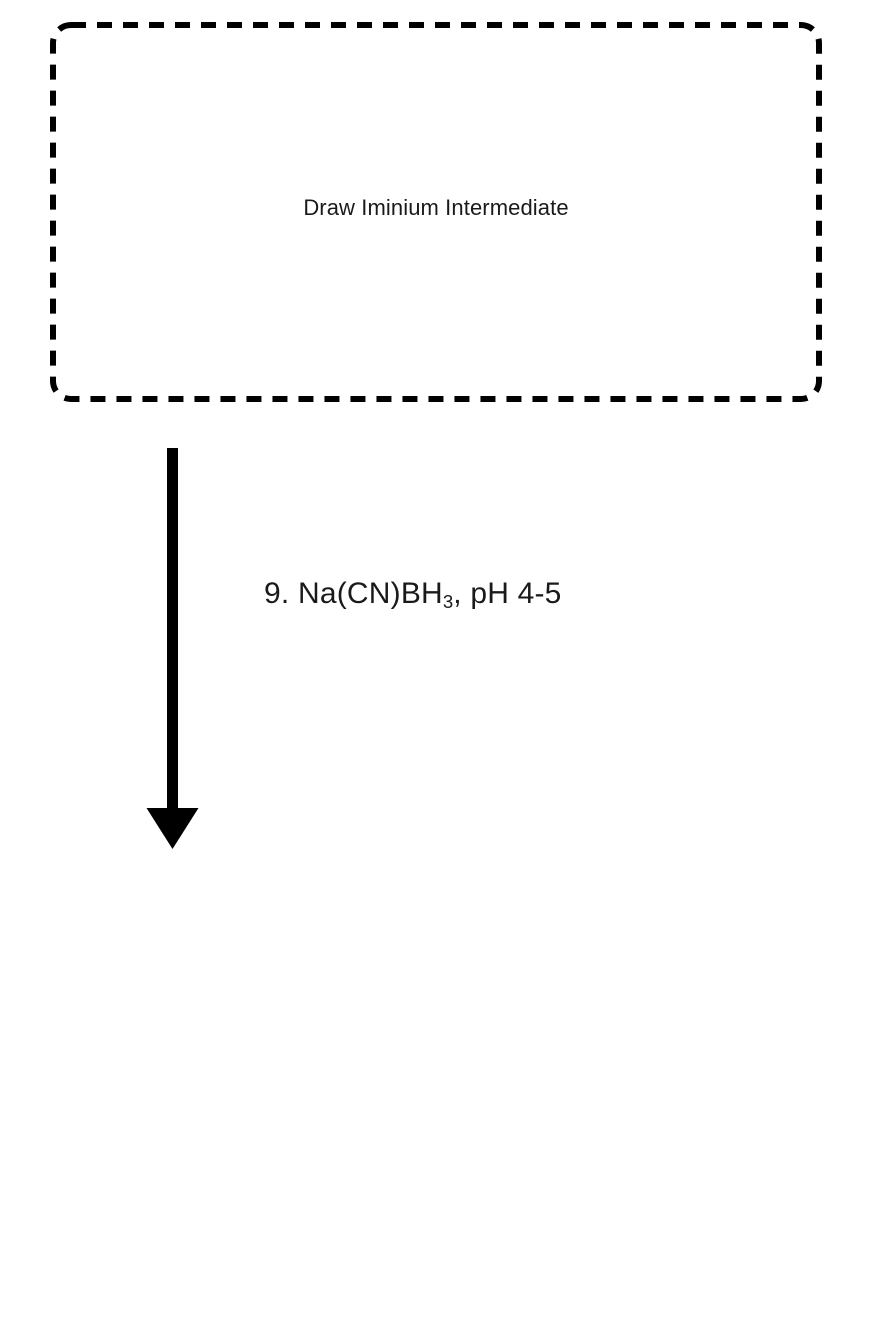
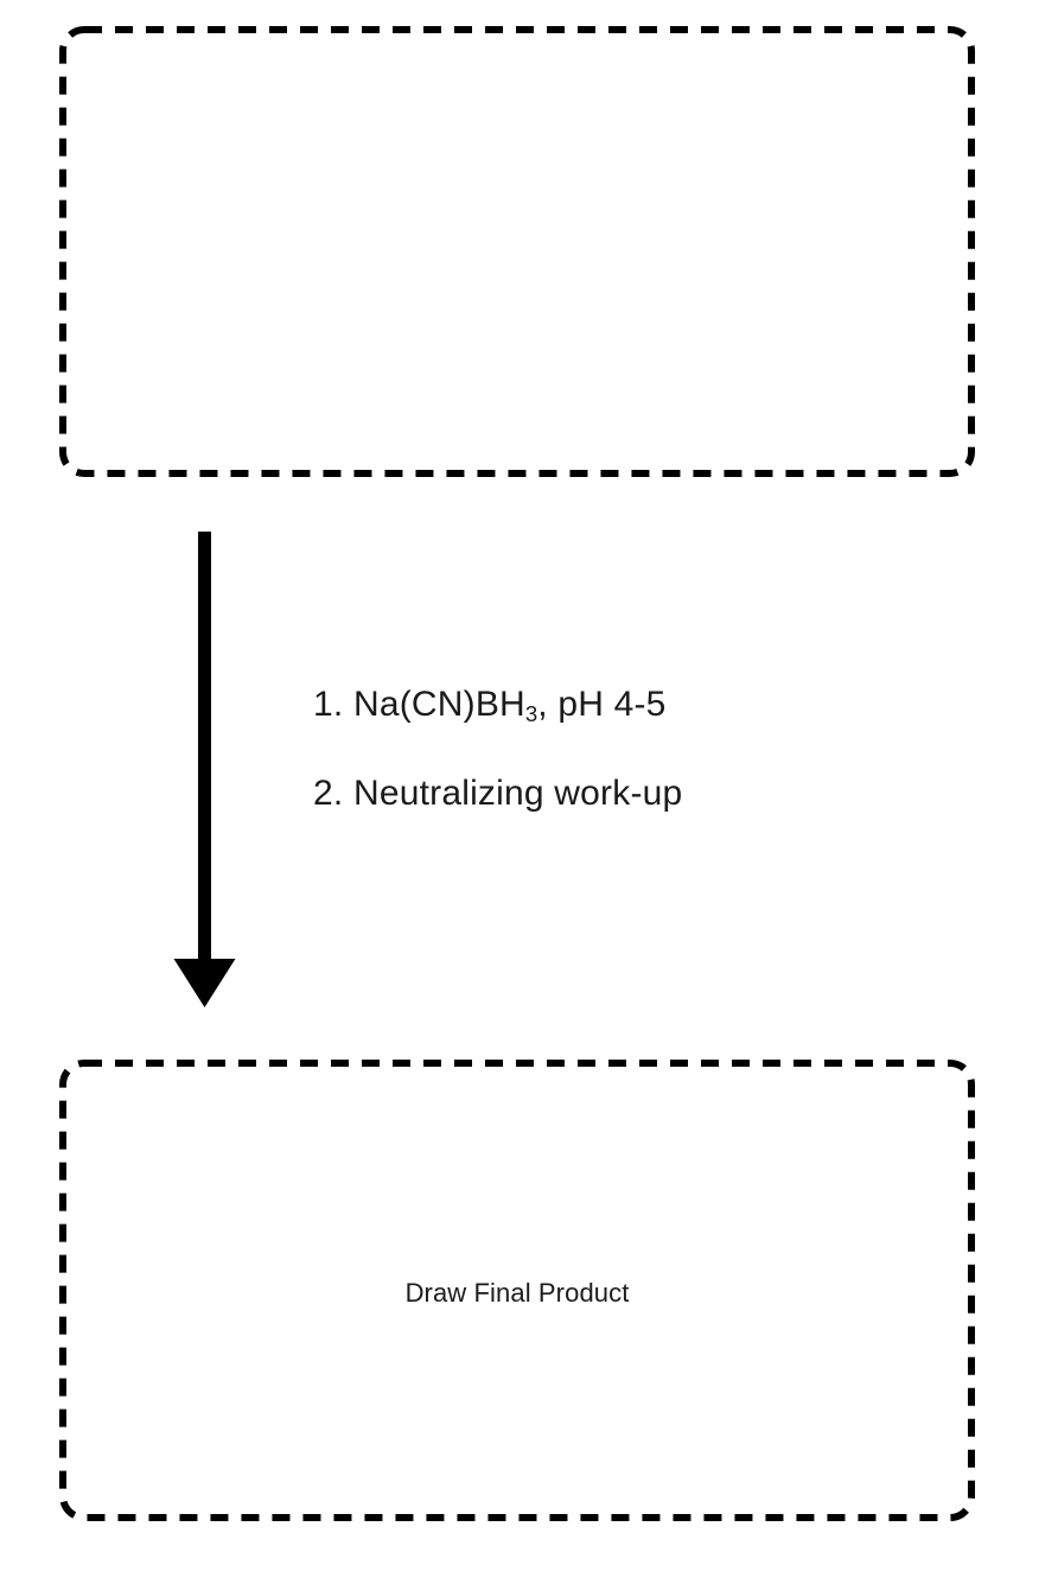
- Draw Iminium Intermediate
- 9. Na(CN)BH3, pH 4-5
+ 1. Na(CN)BH3, pH 4-5
+ 2. Neutralizing work-up
+ Draw Final Product
